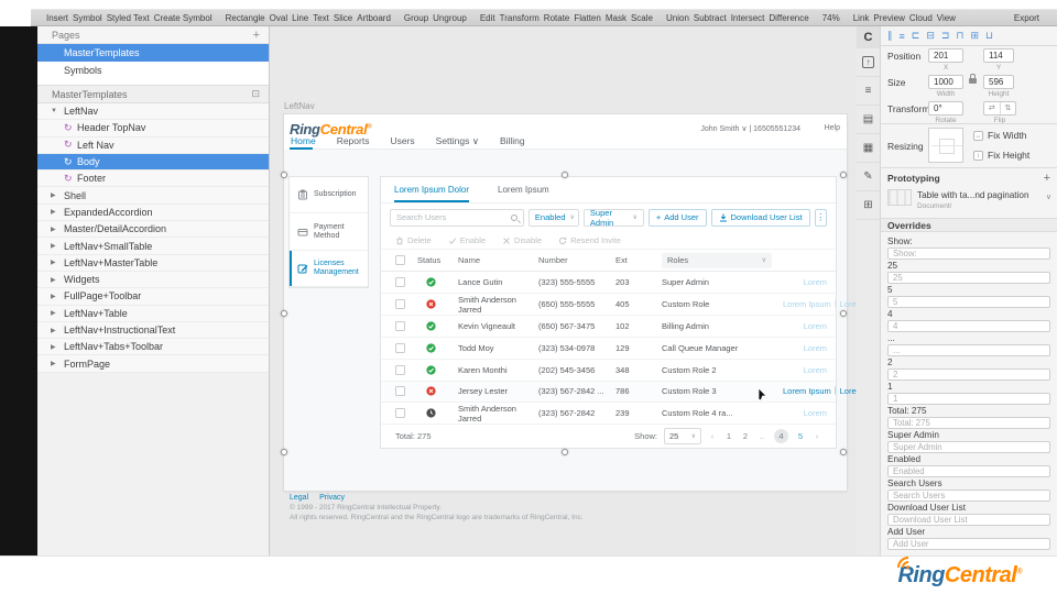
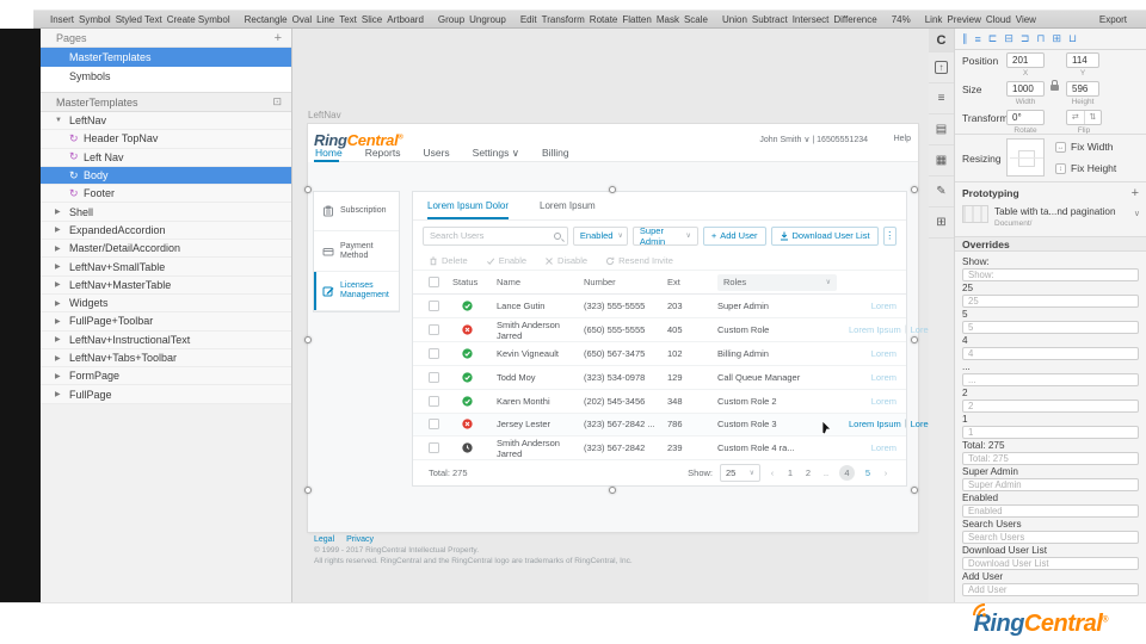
  Insert
  Symbol
  Styled Text
  Create Symbol
  Rectangle
  Oval
  Line
  Text
  Slice
  Artboard
  Group
  Ungroup
  Edit
  Transform
  Rotate
  Flatten
  Mask
  Scale
  Union
  Subtract
  Intersect
  Difference
  74%
  Link
  Preview
  Cloud
  View
  Export
  Pages
  +
  MasterTemplates
  Symbols
  MasterTemplates
  ⊡
  LeftNav
  ↻
  Header TopNav
  ↻
  Left Nav
  ↻
  Body
  ↻
  Footer
  Shell
  ExpandedAccordion
  Master/DetailAccordion
  LeftNav+SmallTable
  LeftNav+MasterTable
  Widgets
  FullPage+Toolbar
- LeftNav+Table
  LeftNav+InstructionalText
  LeftNav+Tabs+Toolbar
  FormPage
+ FullPage
  LeftNav
  RingCentral
  Home
  Reports
  Users
  Settings ∨
  Billing
  Lorem Ipsum Dolor
  Lorem Ipsum
  Search Users
  Enabled
  Super Admin
  +
  Add User
  Download User List
  ⋮
  Delete
  Enable
  Disable
  Resend Invite
  Status
  Name
  Number
  Ext
  Roles
  Lance Gutin
  (323) 555-5555
  203
  Super Admin
  Lorem
  Smith Anderson Jarred
  (650) 555-5555
  405
  Custom Role
  Lorem Ipsum
  Lore
  Kevin Vigneault
  (650) 567-3475
  102
  Billing Admin
  Lorem
  Todd Moy
  (323) 534-0978
  129
  Call Queue Manager
  Lorem
  Karen Monthi
  (202) 545-3456
  348
  Custom Role 2
  Lorem
  Jersey Lester
  (323) 567-2842 ...
  786
  Custom Role 3
  Lorem Ipsum
  Lore
  Smith Anderson Jarred
  (323) 567-2842
  239
  Custom Role 4 ra...
  Lorem
  Total: 275
  Show:
  25
  ‹
  1
  2
  ..
  4
  5
  ›
  C
  ↑
  ≡
  ▤
  ▦
  ✎
  ⊞
  ∥
  ≡
  ⊏
  ⊟
  ⊐
  ⊓
  ⊞
  ⊔
  Position
  201
  114
  Size
  1000
  596
  Transform
  0°
  Resizing
  Fix Width
  Fix Height
  Prototyping
  +
  Table with ta...nd pagination
  Overrides
  Show:
  Show:
  25
  25
  5
  5
  4
  4
  ...
  ...
  2
  2
  1
  1
  Total: 275
  Total: 275
  Super Admin
  Super Admin
  Enabled
  Enabled
  Search Users
  Search Users
  Download User List
  Download User List
  Add User
  Add User
  RingCentral
